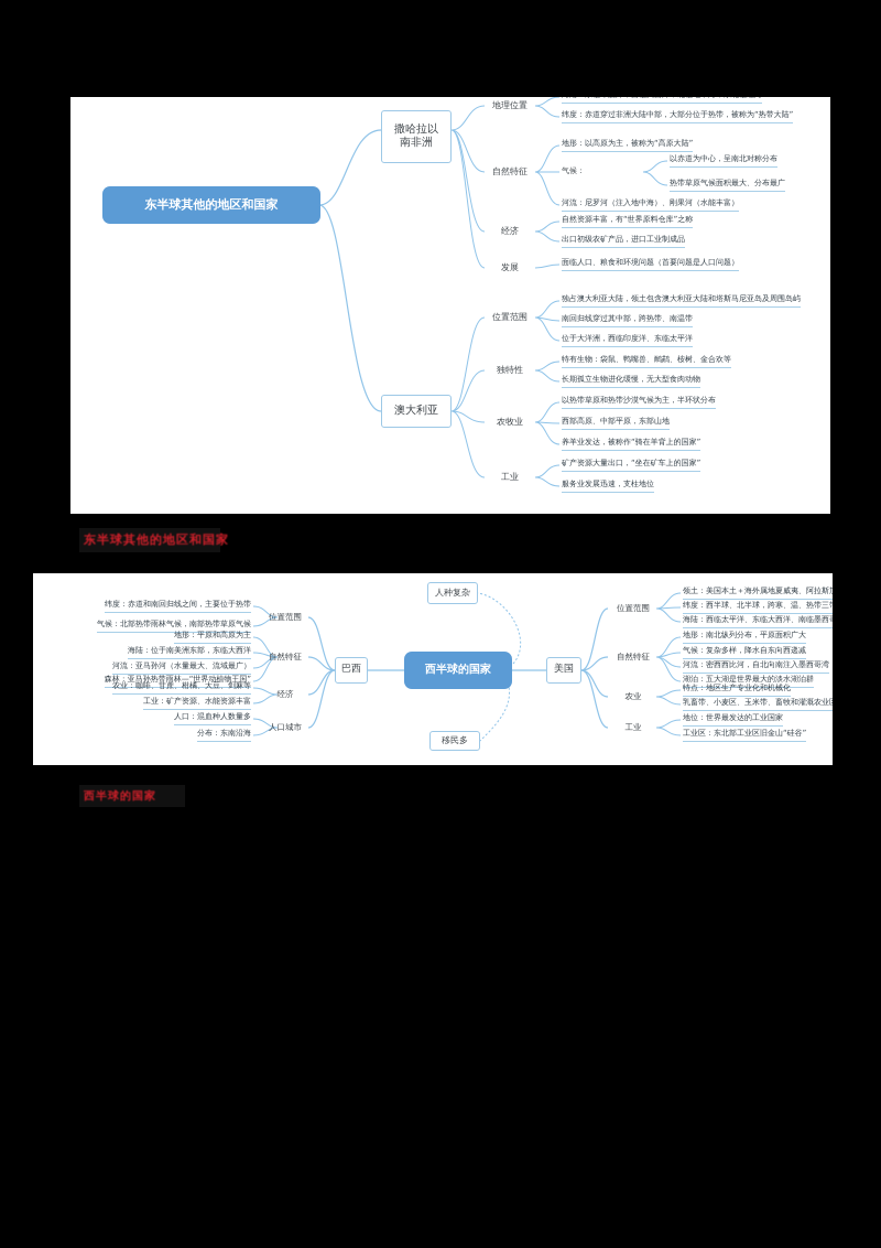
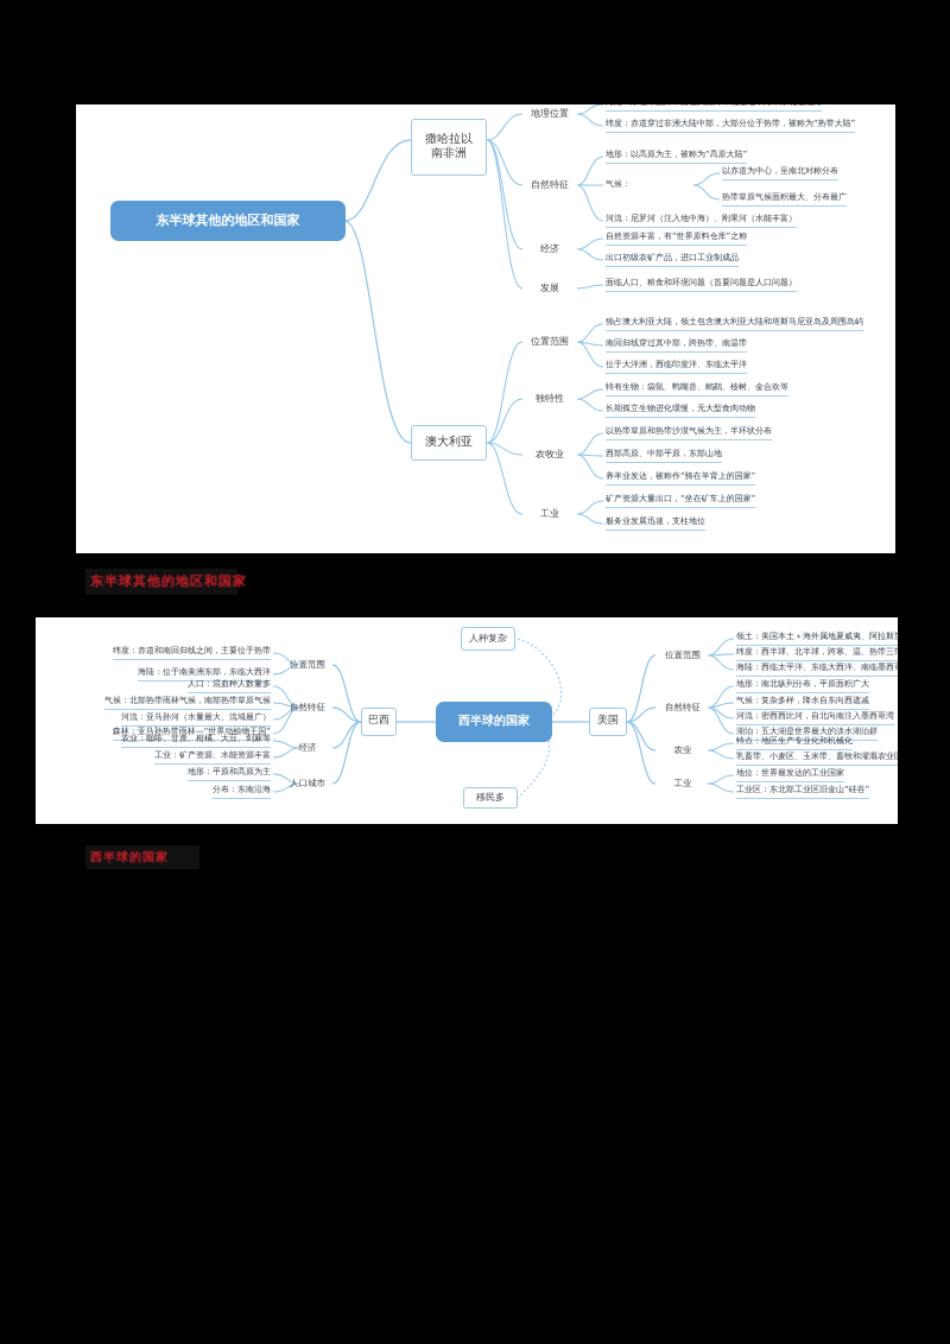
  东半球其他的地区和国家
  撒哈拉以
  南非洲
  澳大利亚
  地理位置
  自然特征
  经济
  发展
  纬度：赤道穿过非洲大陆中部，大部分位于热带，被称为“热带大陆”
  地形：以高原为主，被称为“高原大陆”
  气候：
  以赤道为中心，呈南北对称分布
  热带草原气候面积最大、分布最广
  河流：尼罗河（注入地中海）、刚果河（水能丰富）
  自然资源丰富，有“世界原料仓库”之称
  出口初级农矿产品，进口工业制成品
  面临人口、粮食和环境问题（首要问题是人口问题）
  位置范围
  独特性
  农牧业
  工业
  独占澳大利亚大陆，领土包含澳大利亚大陆和塔斯马尼亚岛及周围岛屿
  南回归线穿过其中部，跨热带、南温带
  位于大洋洲，西临印度洋、东临太平洋
  特有生物：袋鼠、鸭嘴兽、鸸鹋、桉树、金合欢等
  长期孤立生物进化缓慢，无大型食肉动物
  以热带草原和热带沙漠气候为主，半环状分布
  西部高原、中部平原，东部山地
  养羊业发达，被称作“骑在羊背上的国家”
  矿产资源大量出口，“坐在矿车上的国家”
  服务业发展迅速，支柱地位
  东半球其他的地区和国家
  西半球的国家
  人种复杂
  移民多
  巴西
  美国
  位置范围
  自然特征
  经济
  人口城市
  纬度：赤道和南回归线之间，主要位于热带
- 气候：北部热带雨林气候，南部热带草原气候
+ 海陆：位于南美洲东部，东临大西洋
- 地形：平原和高原为主
+ 人口：混血种人数量多
- 海陆：位于南美洲东部，东临大西洋
+ 气候：北部热带雨林气候，南部热带草原气候
  河流：亚马孙河（水量最大、流域最广）
  森林：亚马孙热带雨林—“世界动植物王国”
  农业：咖啡、甘蔗、柑橘、大豆、剑麻等
  工业：矿产资源、水能资源丰富
- 人口：混血种人数量多
+ 地形：平原和高原为主
  分布：东南沿海
  位置范围
  自然特征
  农业
  工业
  领土：美国本土＋海外属地夏威夷、阿拉斯
  纬度：西半球、北半球，跨寒、温、热带三
  海陆：西临太平洋、东临大西洋、南临墨西
  地形：南北纵列分布，平原面积广大
  气候：复杂多样，降水自东向西递减
  河流：密西西比河，自北向南注入墨西哥湾
  湖泊：五大湖是世界最大的淡水湖泊群
  特点：地区生产专业化和机械化
  乳畜带、小麦区、玉米带、畜牧和灌溉农业
  地位：世界最发达的工业国家
  工业区：东北部工业区旧金山“硅谷”
  西半球的国家
